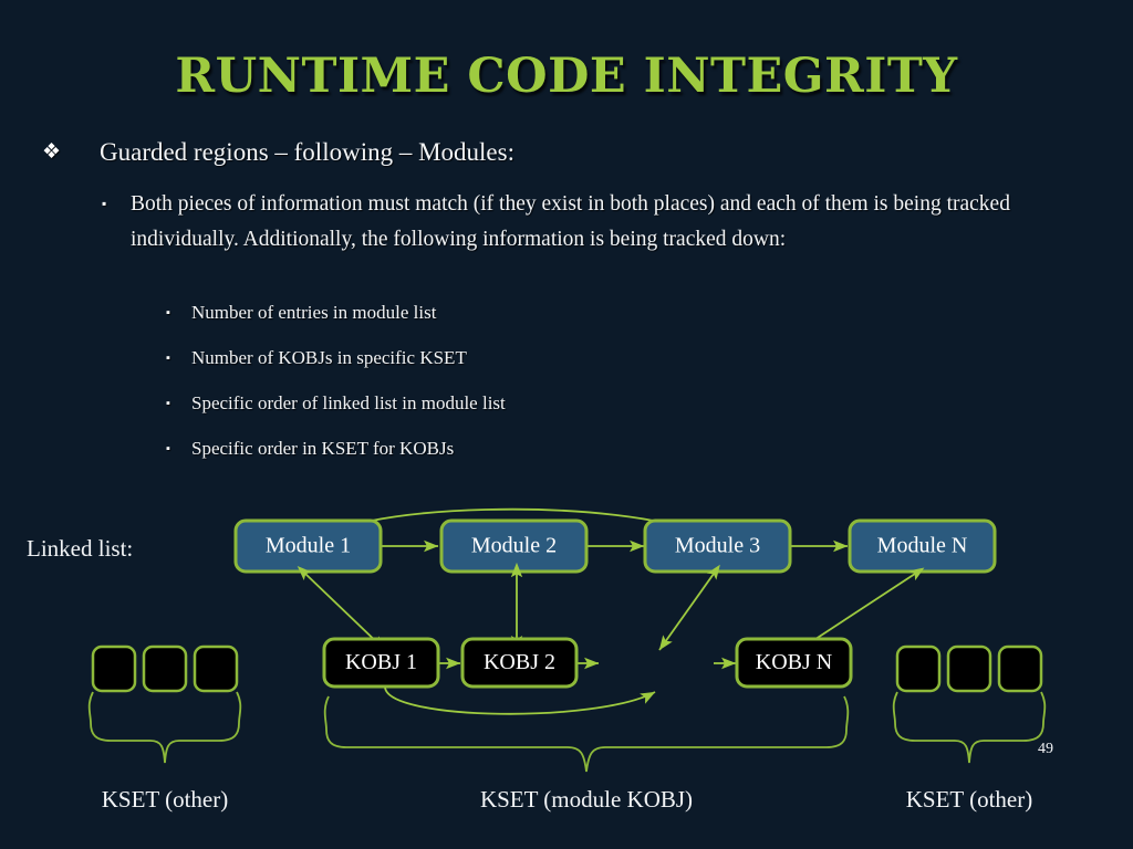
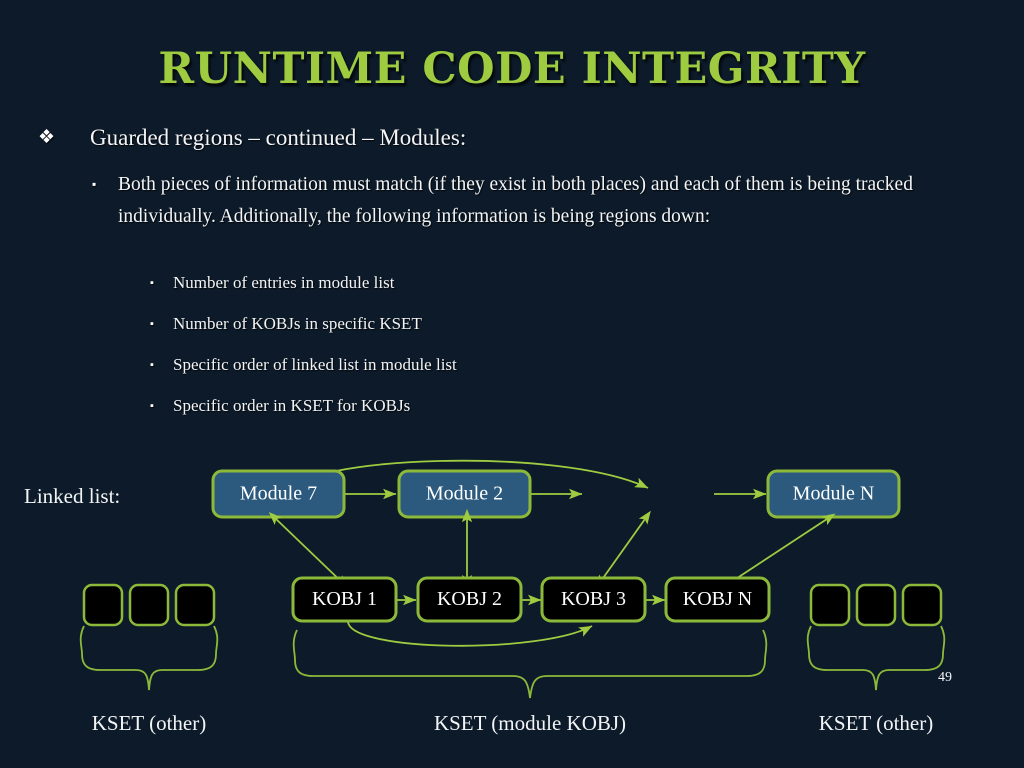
  RUNTIME CODE INTEGRITY
  ❖
- Guarded regions – following – Modules:
+ Guarded regions – continued – Modules:
  ▪
- Both pieces of information must match (if they exist in both places) and each of them is being tracked individually. Additionally, the following information is being tracked down:
+ Both pieces of information must match (if they exist in both places) and each of them is being tracked individually. Additionally, the following information is being regions down:
  ▪
  Number of entries in module list
  ▪
  Number of KOBJs in specific KSET
  ▪
  Specific order of linked list in module list
  ▪
  Specific order in KSET for KOBJs
  Linked list:
- Module 1
+ Module 7
  Module 2
- Module 3
  Module N
  KOBJ 1
  KOBJ 2
+ KOBJ 3
  KOBJ N
  KSET (other)
  KSET (module KOBJ)
  KSET (other)
  49
